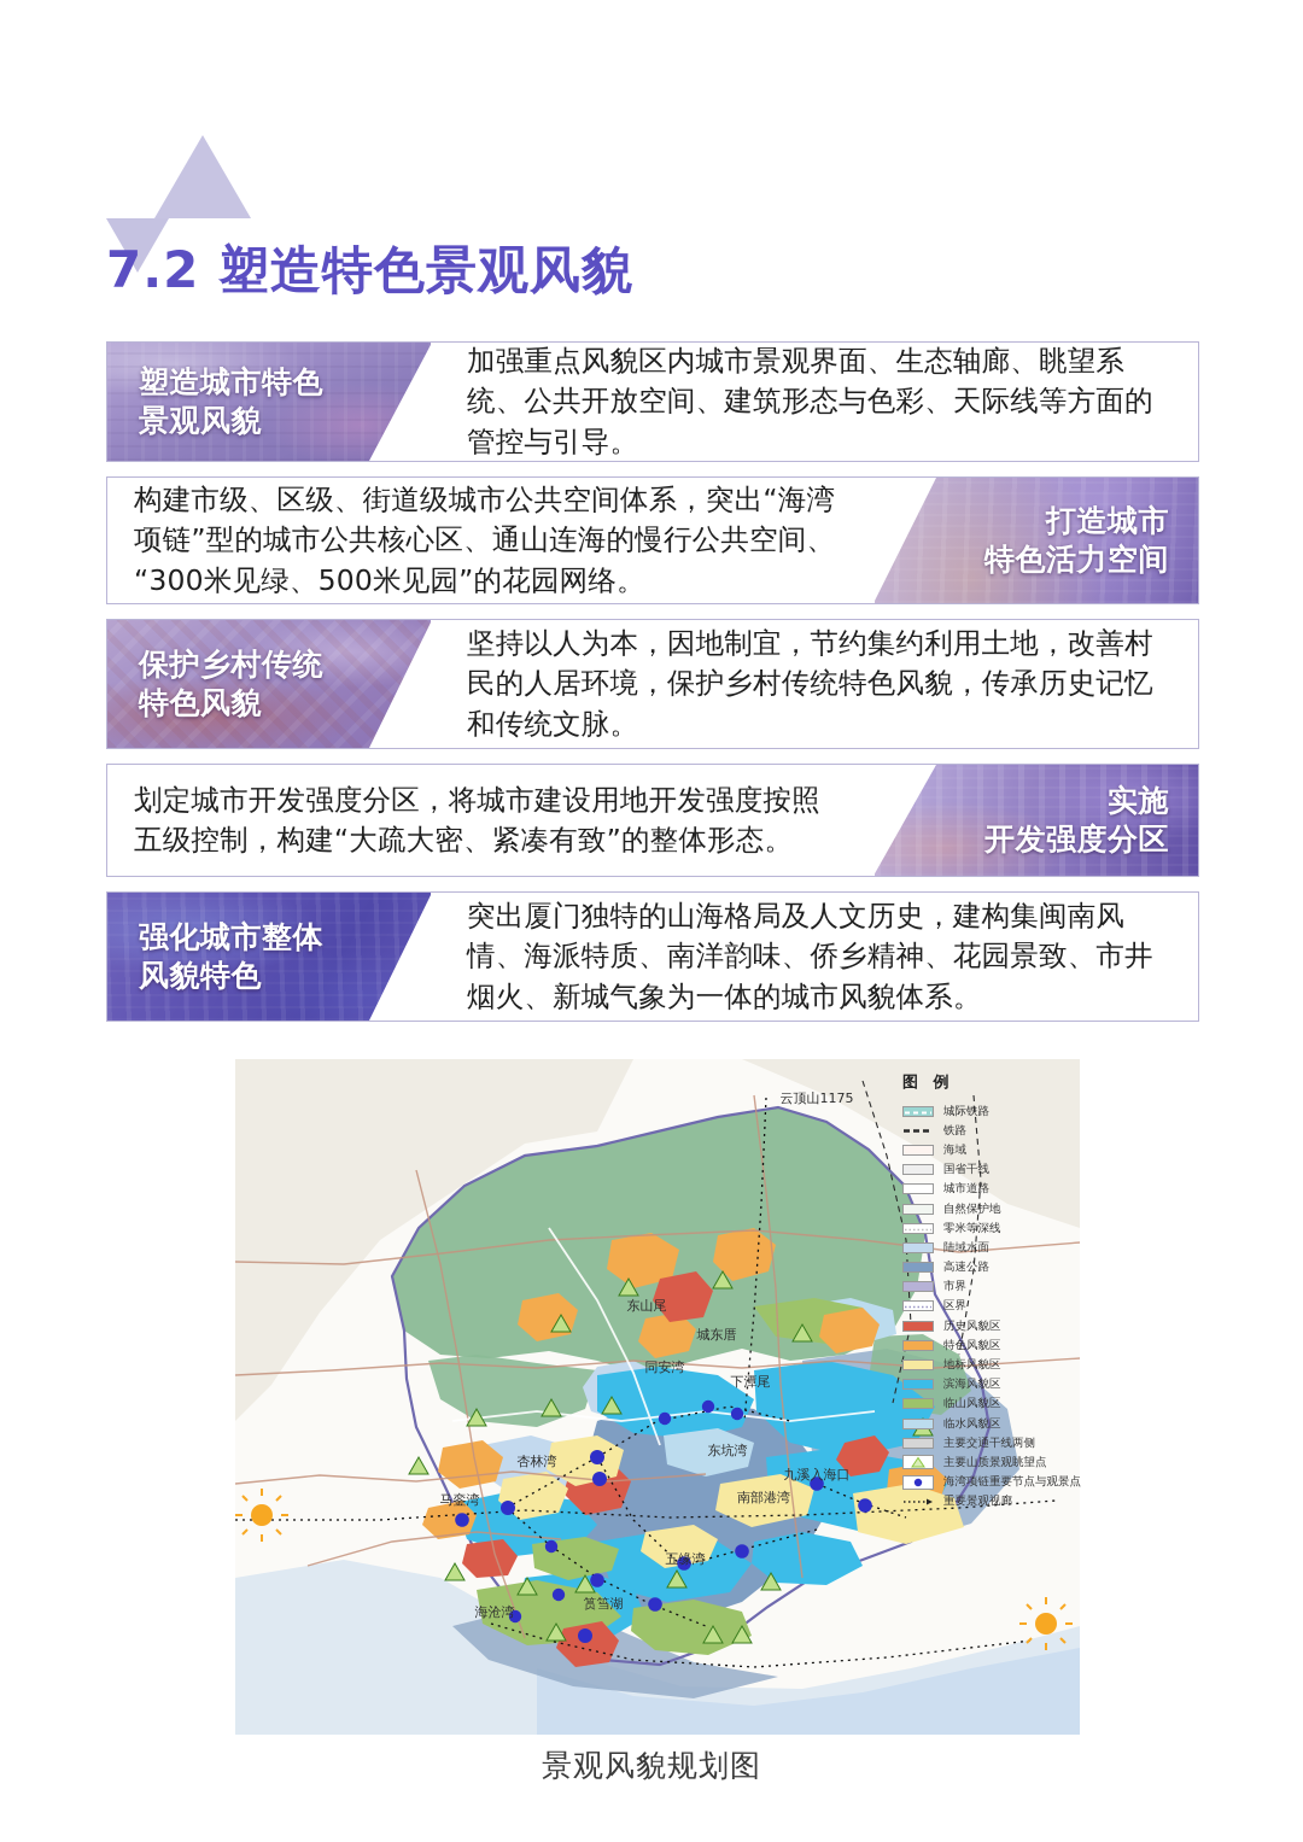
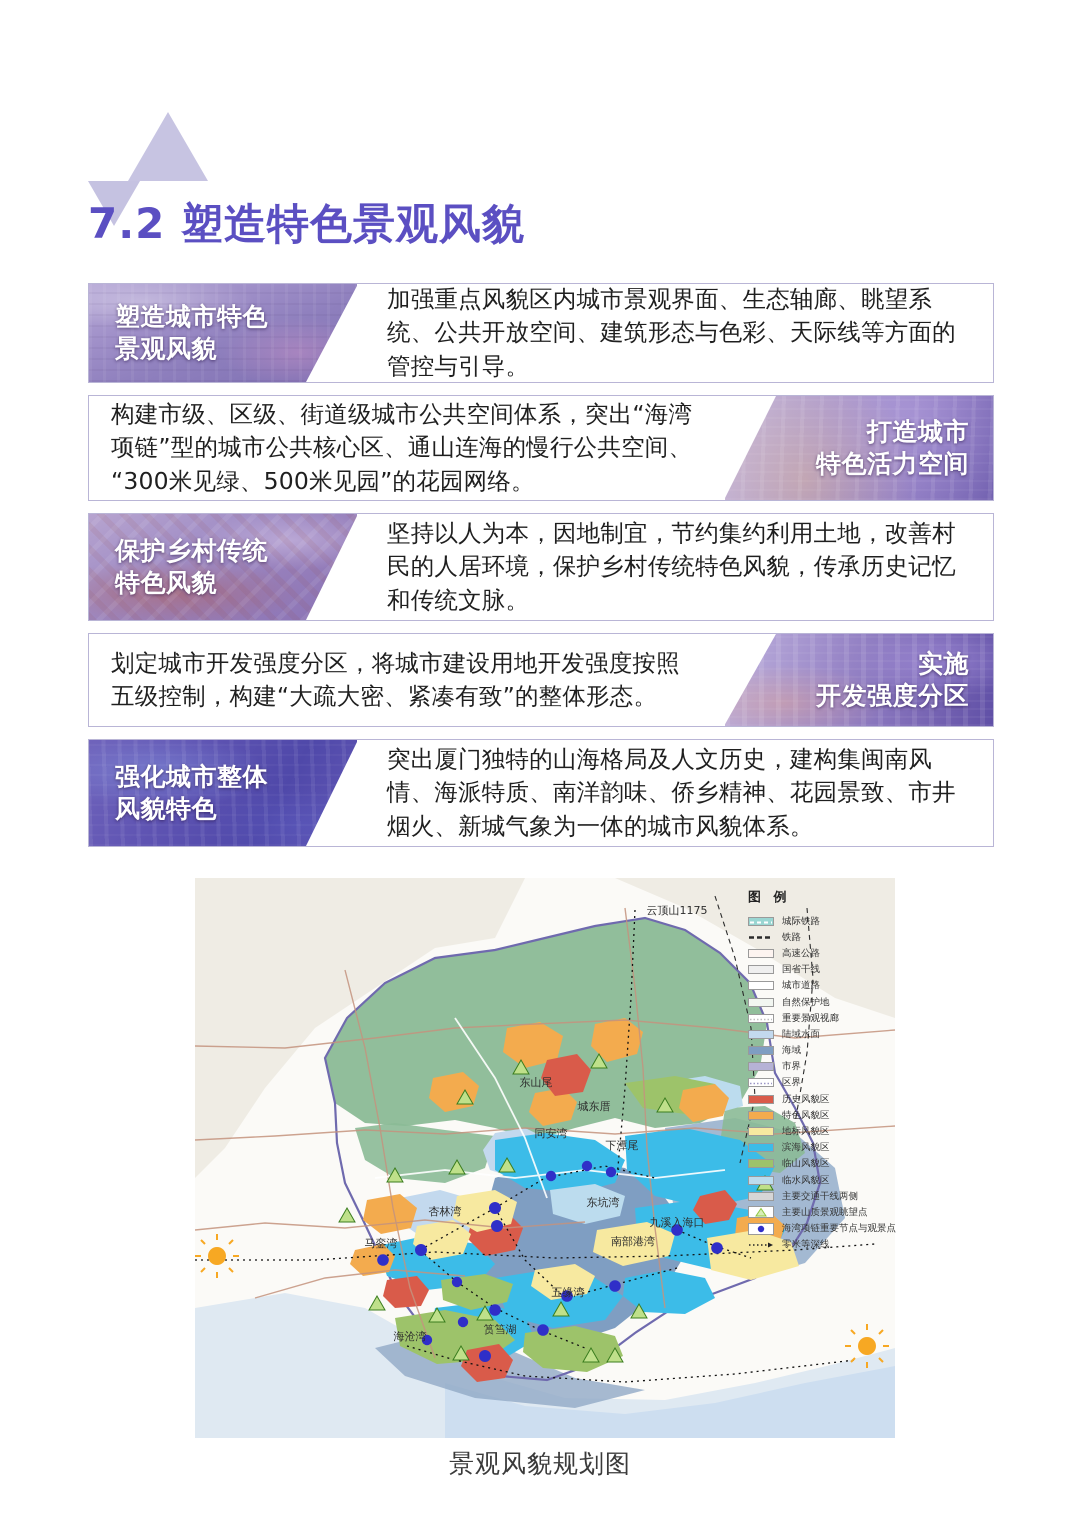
  7.2 塑造特色景观风貌
  塑造城市特色
  景观风貌
  加强重点风貌区内城市景观界面、生态轴廊、眺望系统、公共开放空间、建筑形态与色彩、天际线等方面的管控与引导。
  构建市级、区级、街道级城市公共空间体系，突出“海湾项链”型的城市公共核心区、通山连海的慢行公共空间、“300米见绿、500米见园”的花园网络。
  打造城市
  特色活力空间
  保护乡村传统
  特色风貌
  坚持以人为本，因地制宜，节约集约利用土地，改善村民的人居环境，保护乡村传统特色风貌，传承历史记忆和传统文脉。
  划定城市开发强度分区，将城市建设用地开发强度按照五级控制，构建“大疏大密、紧凑有致”的整体形态。
  实施
  开发强度分区
  强化城市整体
  风貌特色
  突出厦门独特的山海格局及人文历史，建构集闽南风情、海派特质、南洋韵味、侨乡精神、花园景致、市井烟火、新城气象为一体的城市风貌体系。
  云顶山1175
  同安湾
  下潭尾
  东坑湾
  九溪入海口
  南部港湾
  杏林湾
  马銮湾
  五缘湾
  筼筜湖
  海沧湾
  城东厝
  东山尾
  图 例
  城际铁路
  铁路
- 海域
+ 高速公路
  国省干线
  城市道路
  自然保护地
- 零米等深线
+ 重要景观视廊
  陆域水面
- 高速公路
+ 海域
  市界
  区界
  历史风貌区
  特色风貌区
  地标风貌区
  滨海风貌区
  临山风貌区
  临水风貌区
  主要交通干线两侧
  主要山质景观眺望点
  海湾项链重要节点与观景点
- 重要景观视廊
+ 零米等深线
  景观风貌规划图
